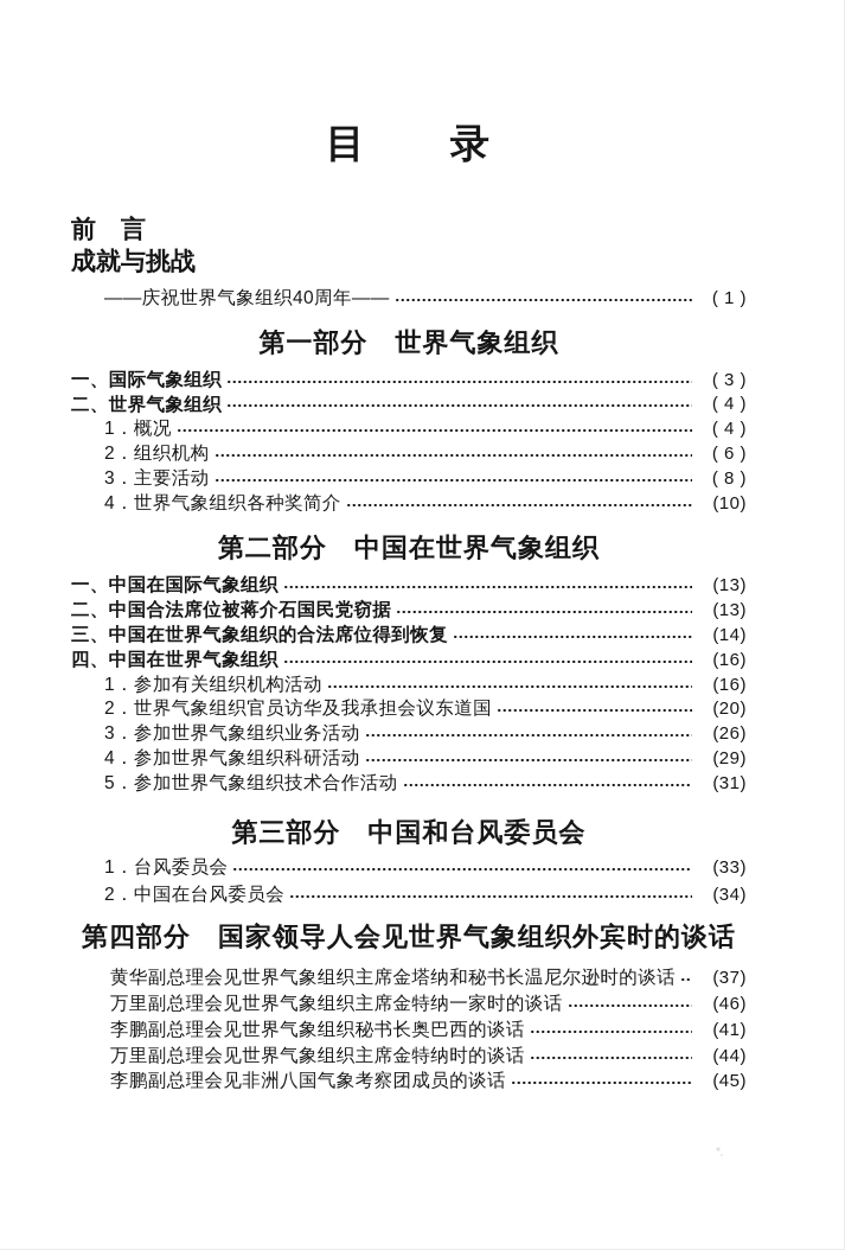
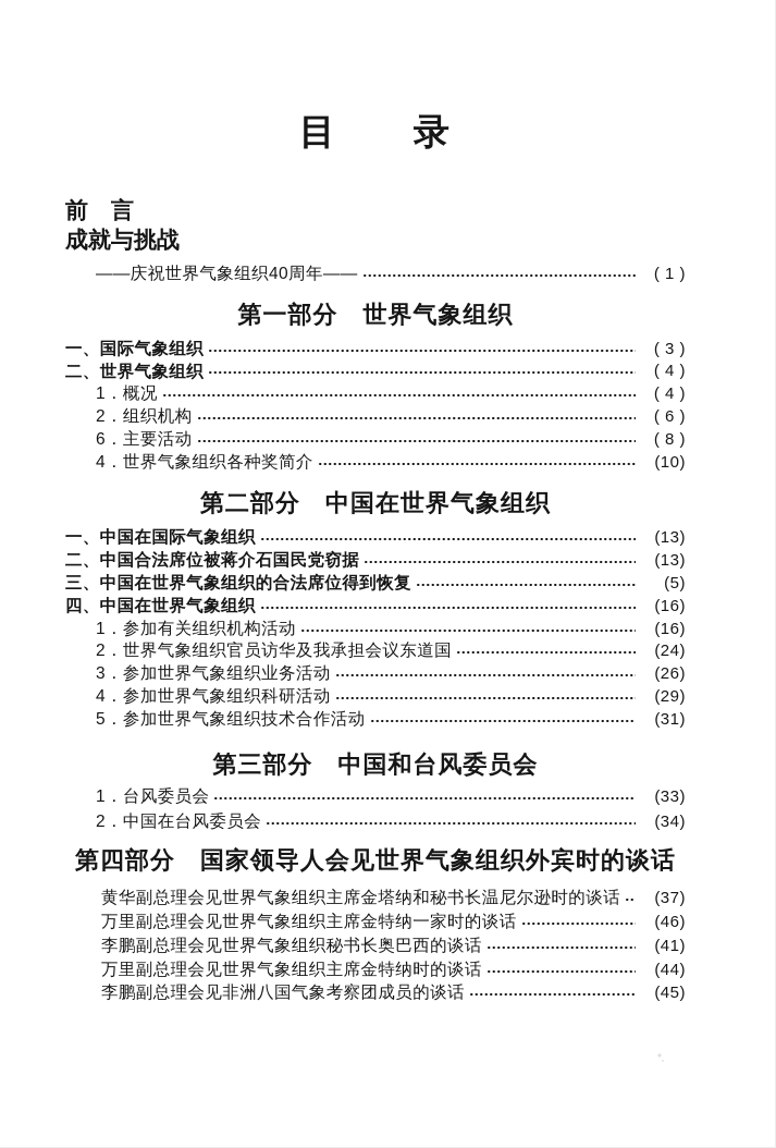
  目 录
  前 言
  成就与挑战
  ——庆祝世界气象组织40周年——
  ( 1 )
  第一部分 世界气象组织
  一、国际气象组织
  ( 3 )
  二、世界气象组织
  ( 4 )
  1．概况
  ( 4 )
  2．组织机构
  ( 6 )
- 3．主要活动
+ 6．主要活动
  ( 8 )
  4．世界气象组织各种奖简介
  (10)
  第二部分 中国在世界气象组织
  一、中国在国际气象组织
  (13)
  二、中国合法席位被蒋介石国民党窃据
  (13)
  三、中国在世界气象组织的合法席位得到恢复
- (14)
+ (5)
  四、中国在世界气象组织
  (16)
  1．参加有关组织机构活动
  (16)
  2．世界气象组织官员访华及我承担会议东道国
- (20)
+ (24)
  3．参加世界气象组织业务活动
  (26)
  4．参加世界气象组织科研活动
  (29)
  5．参加世界气象组织技术合作活动
  (31)
  第三部分 中国和台风委员会
  1．台风委员会
  (33)
  2．中国在台风委员会
  (34)
  第四部分 国家领导人会见世界气象组织外宾时的谈话
  黄华副总理会见世界气象组织主席金塔纳和秘书长温尼尔逊时的谈话
  (37)
  万里副总理会见世界气象组织主席金特纳一家时的谈话
  (46)
  李鹏副总理会见世界气象组织秘书长奥巴西的谈话
  (41)
  万里副总理会见世界气象组织主席金特纳时的谈话
  (44)
  李鹏副总理会见非洲八国气象考察团成员的谈话
  (45)
